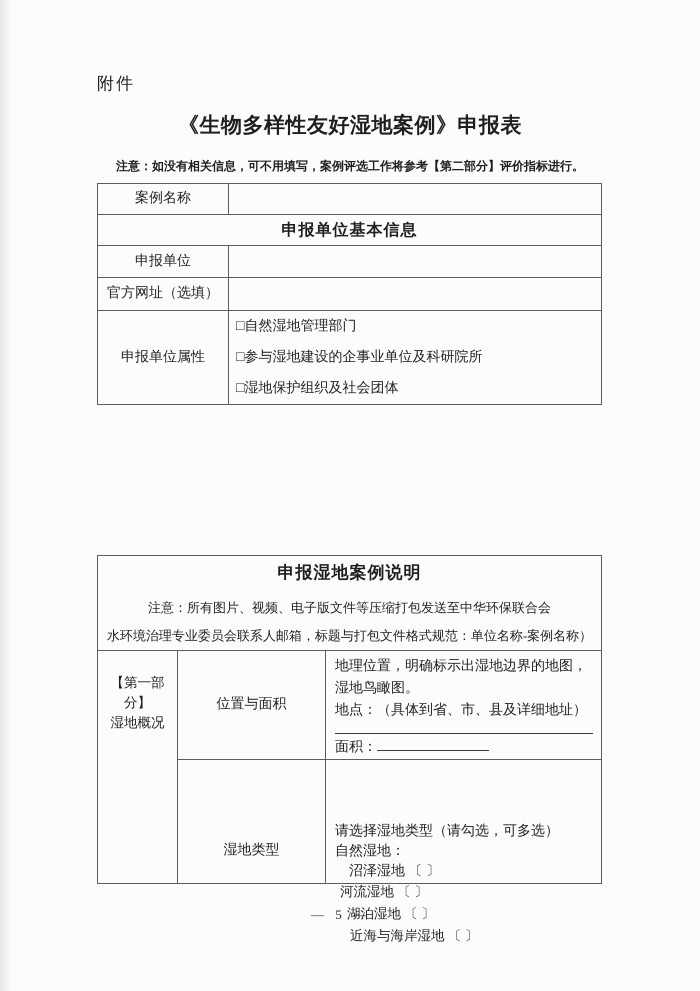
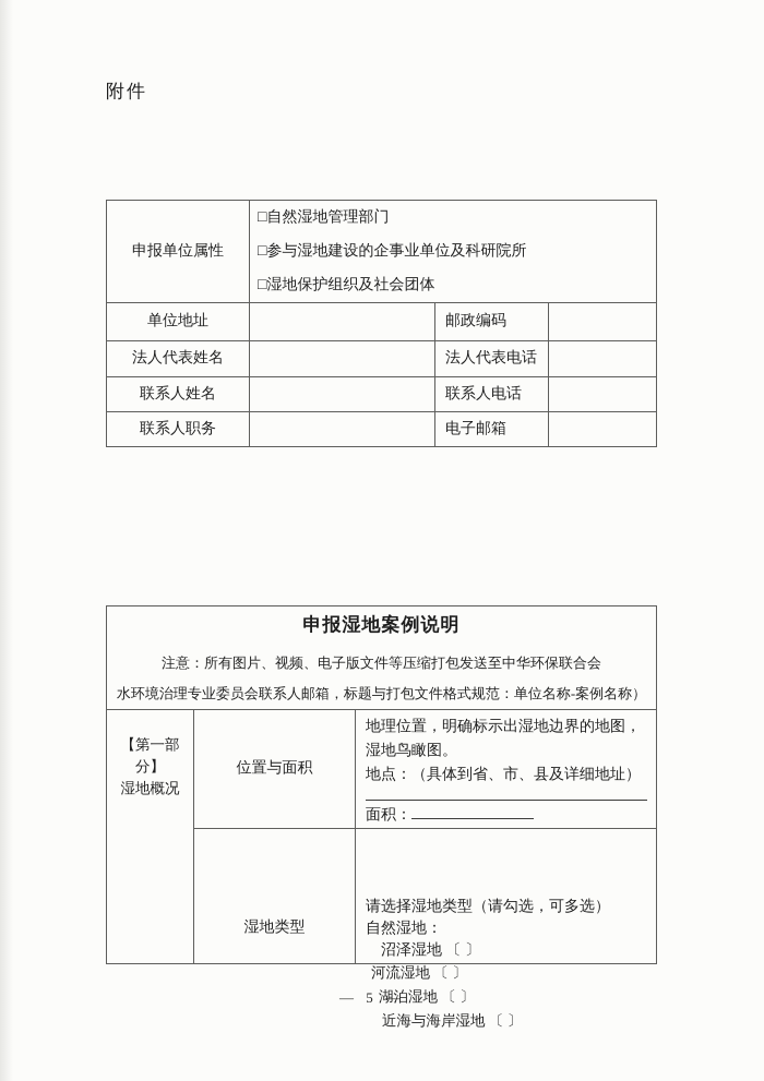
  附件
- 《生物多样性友好湿地案例》申报表
- 注意：如没有相关信息，可不用填写，案例评选工作将参考【第二部分】评价指标进行。
- 案例名称
- 申报单位基本信息
- 申报单位
- 官方网址（选填）
  申报单位属性	□自然湿地管理部门 □参与湿地建设的企事业单位及科研院所 □湿地保护组织及社会团体
+ 单位地址		邮政编码
+ 法人代表姓名		法人代表电话
+ 联系人姓名		联系人电话
+ 联系人职务		电子邮箱
  申报湿地案例说明 注意：所有图片、视频、电子版文件等压缩打包发送至中华环保联合会 水环境治理专业委员会联系人邮箱，标题与打包文件格式规范：单位名称-案例名称）
  【第一部 分】 湿地概况	位置与面积	地理位置，明确标示出湿地边界的地图， 湿地鸟瞰图。 地点：（具体到省、市、县及详细地址） 面积：
  湿地类型	请选择湿地类型（请勾选，可多选） 自然湿地： 沼泽湿地 〔 〕
  — 5 —
  河流湿地 〔 〕
  湖泊湿地 〔 〕
  近海与海岸湿地 〔 〕
